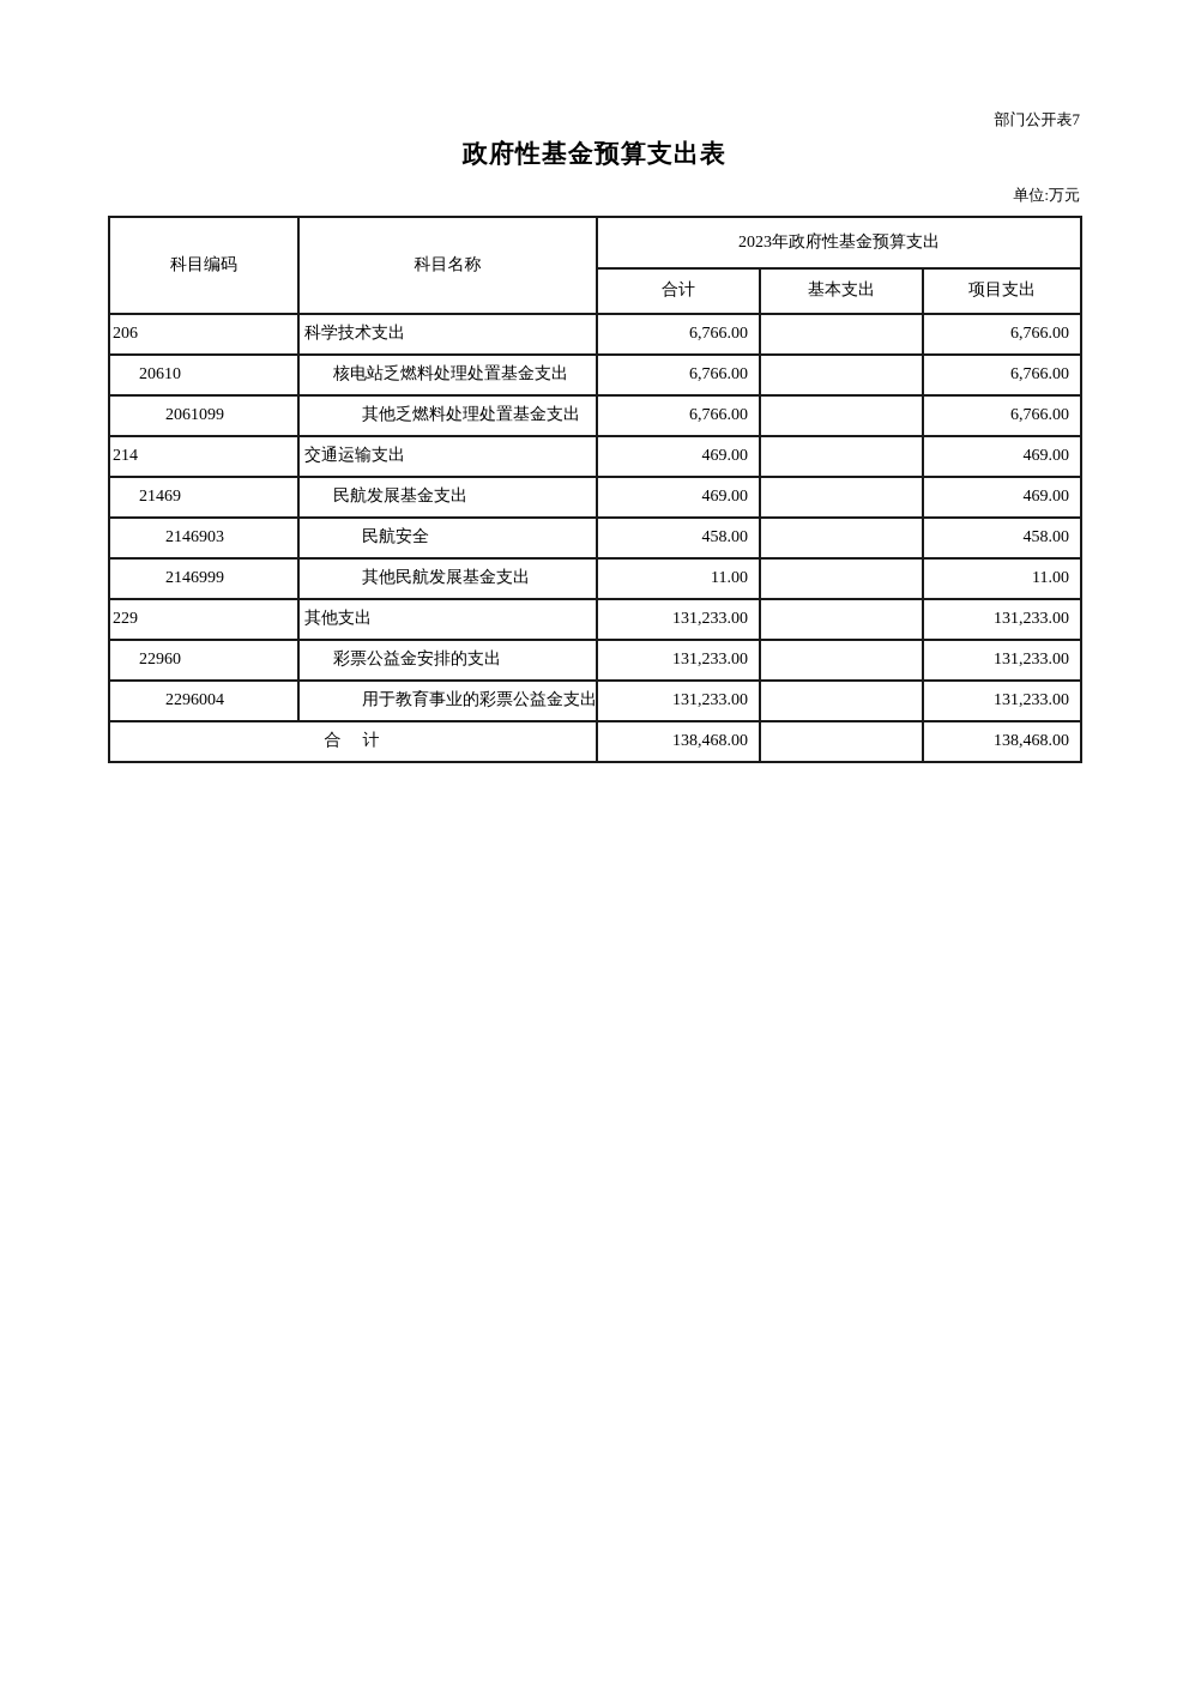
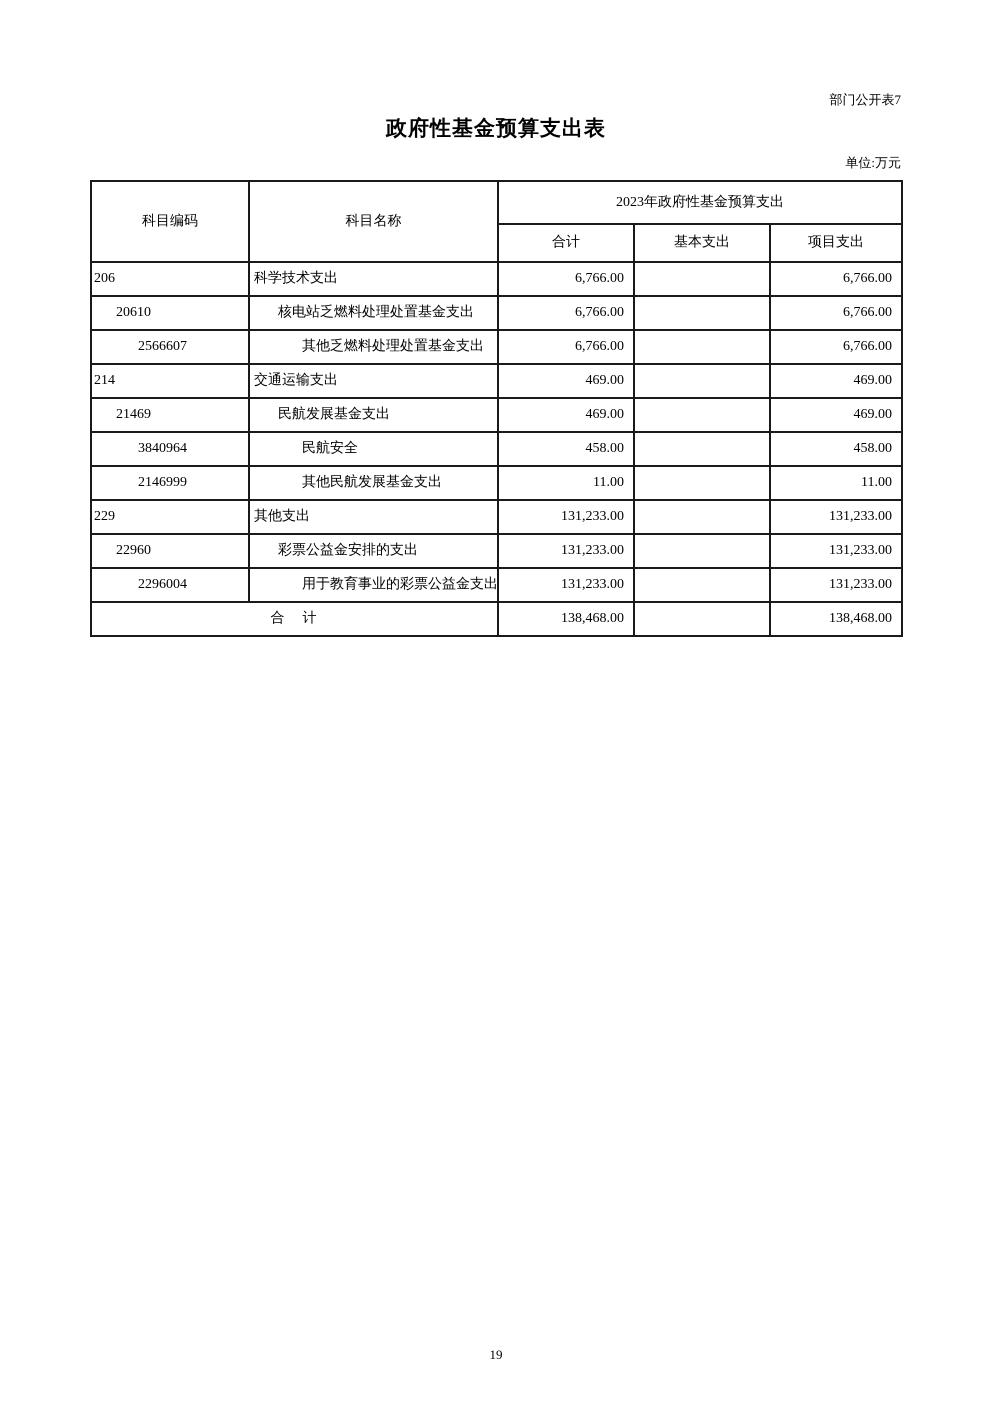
  部门公开表7
  政府性基金预算支出表
  单位:万元
  科目编码	科目名称	2023年政府性基金预算支出
  合计	基本支出	项目支出
  206	科学技术支出	6,766.00		6,766.00
  20610	核电站乏燃料处理处置基金支出	6,766.00		6,766.00
- 2061099	其他乏燃料处理处置基金支出	6,766.00		6,766.00
+ 2566607	其他乏燃料处理处置基金支出	6,766.00		6,766.00
  214	交通运输支出	469.00		469.00
  21469	民航发展基金支出	469.00		469.00
- 2146903	民航安全	458.00		458.00
+ 3840964	民航安全	458.00		458.00
  2146999	其他民航发展基金支出	11.00		11.00
  229	其他支出	131,233.00		131,233.00
  22960	彩票公益金安排的支出	131,233.00		131,233.00
  2296004	用于教育事业的彩票公益金支出	131,233.00		131,233.00
  合 计	138,468.00		138,468.00
+ 19
